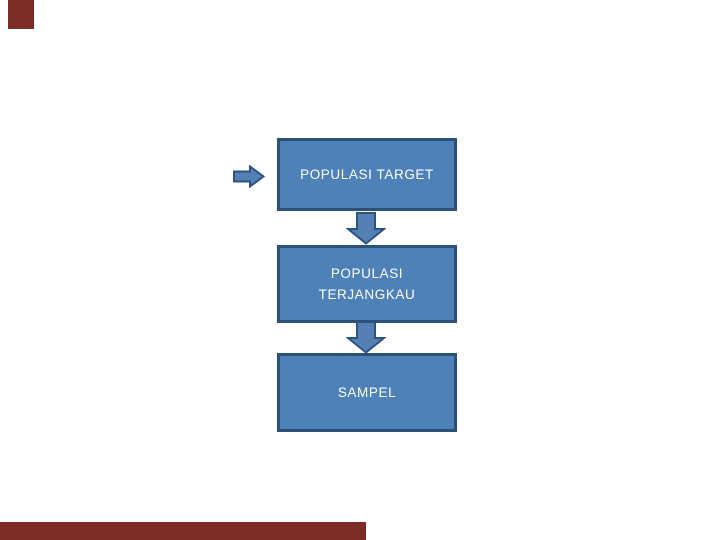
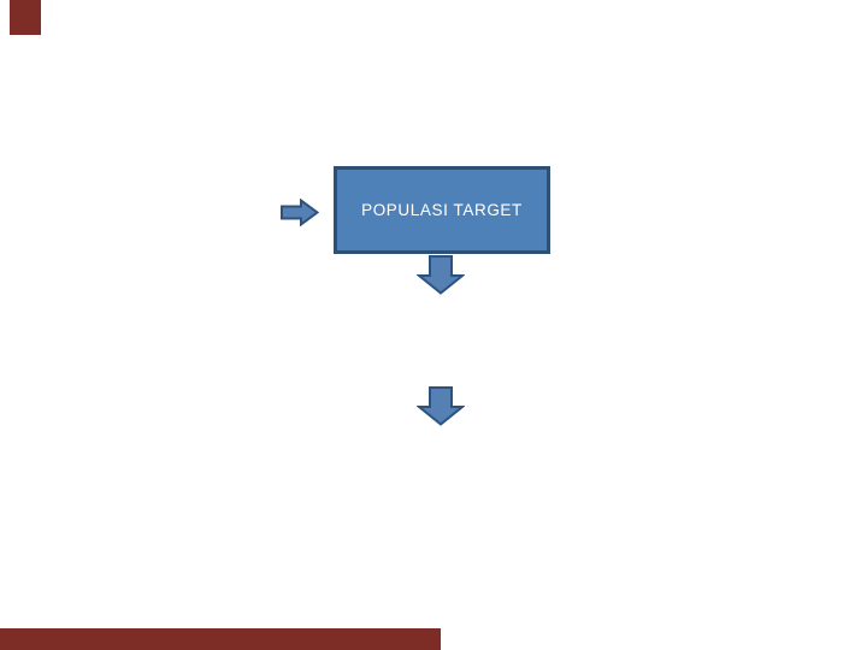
  POPULASI TARGET
- POPULASI
- TERJANGKAU
- SAMPEL
